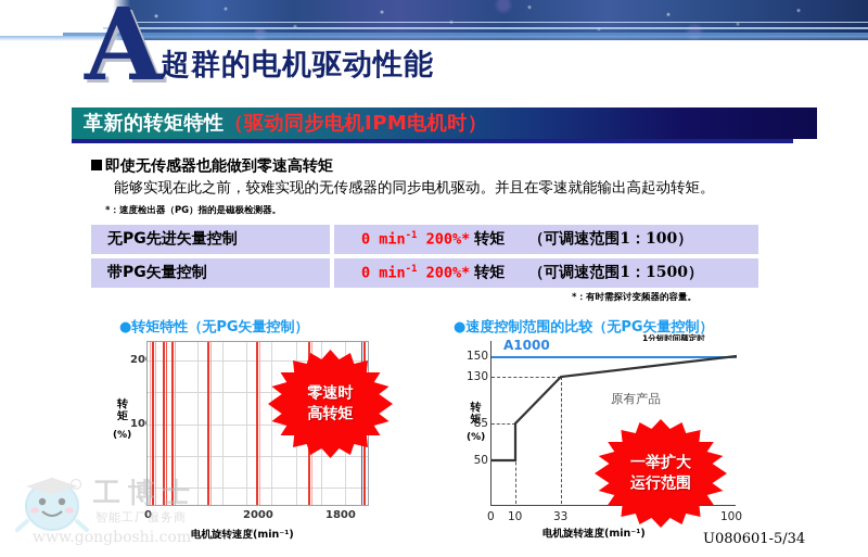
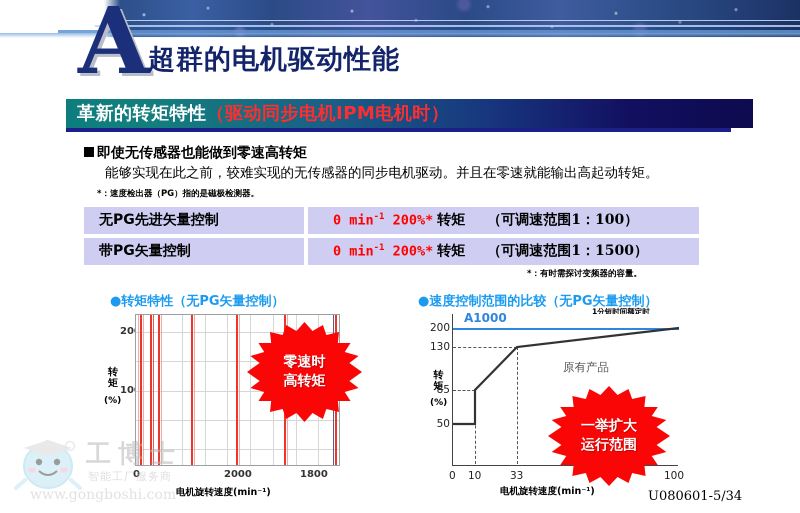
  A
  超群的电机驱动性能
  革新的转矩特性（驱动同步电机IPM电机时）
  即使无传感器也能做到零速高转矩
  能够实现在此之前，较难实现的无传感器的同步电机驱动。并且在零速就能输出高起动转矩。
  *：速度检出器（PG）指的是磁极检测器。
  无PG先进矢量控制
  0 min-1 200%*
  转矩
  （可调速范围1：100）
  带PG矢量控制
  0 min-1 200%*
  转矩
  （可调速范围1：1500）
  *：有时需探讨变频器的容量。
  ●转矩特性（无PG矢量控制）
  转
  矩
  (%)
  0
  2000
  1800
  电机旋转速度(min⁻¹)
  ●速度控制范围的比较（无PG矢量控制）
  1分短时间额定时
  转
  矩
  (%)
- 150
+ 200
  130
  85
  50
  A1000
  原有产品
  0
  10
  33
  100
  电机旋转速度(min⁻¹)
  零速时
  高转矩
  一举扩大
  运行范围
  工博士
  智能工厂服务商
  www.gongboshi.com
  U080601-5/34
